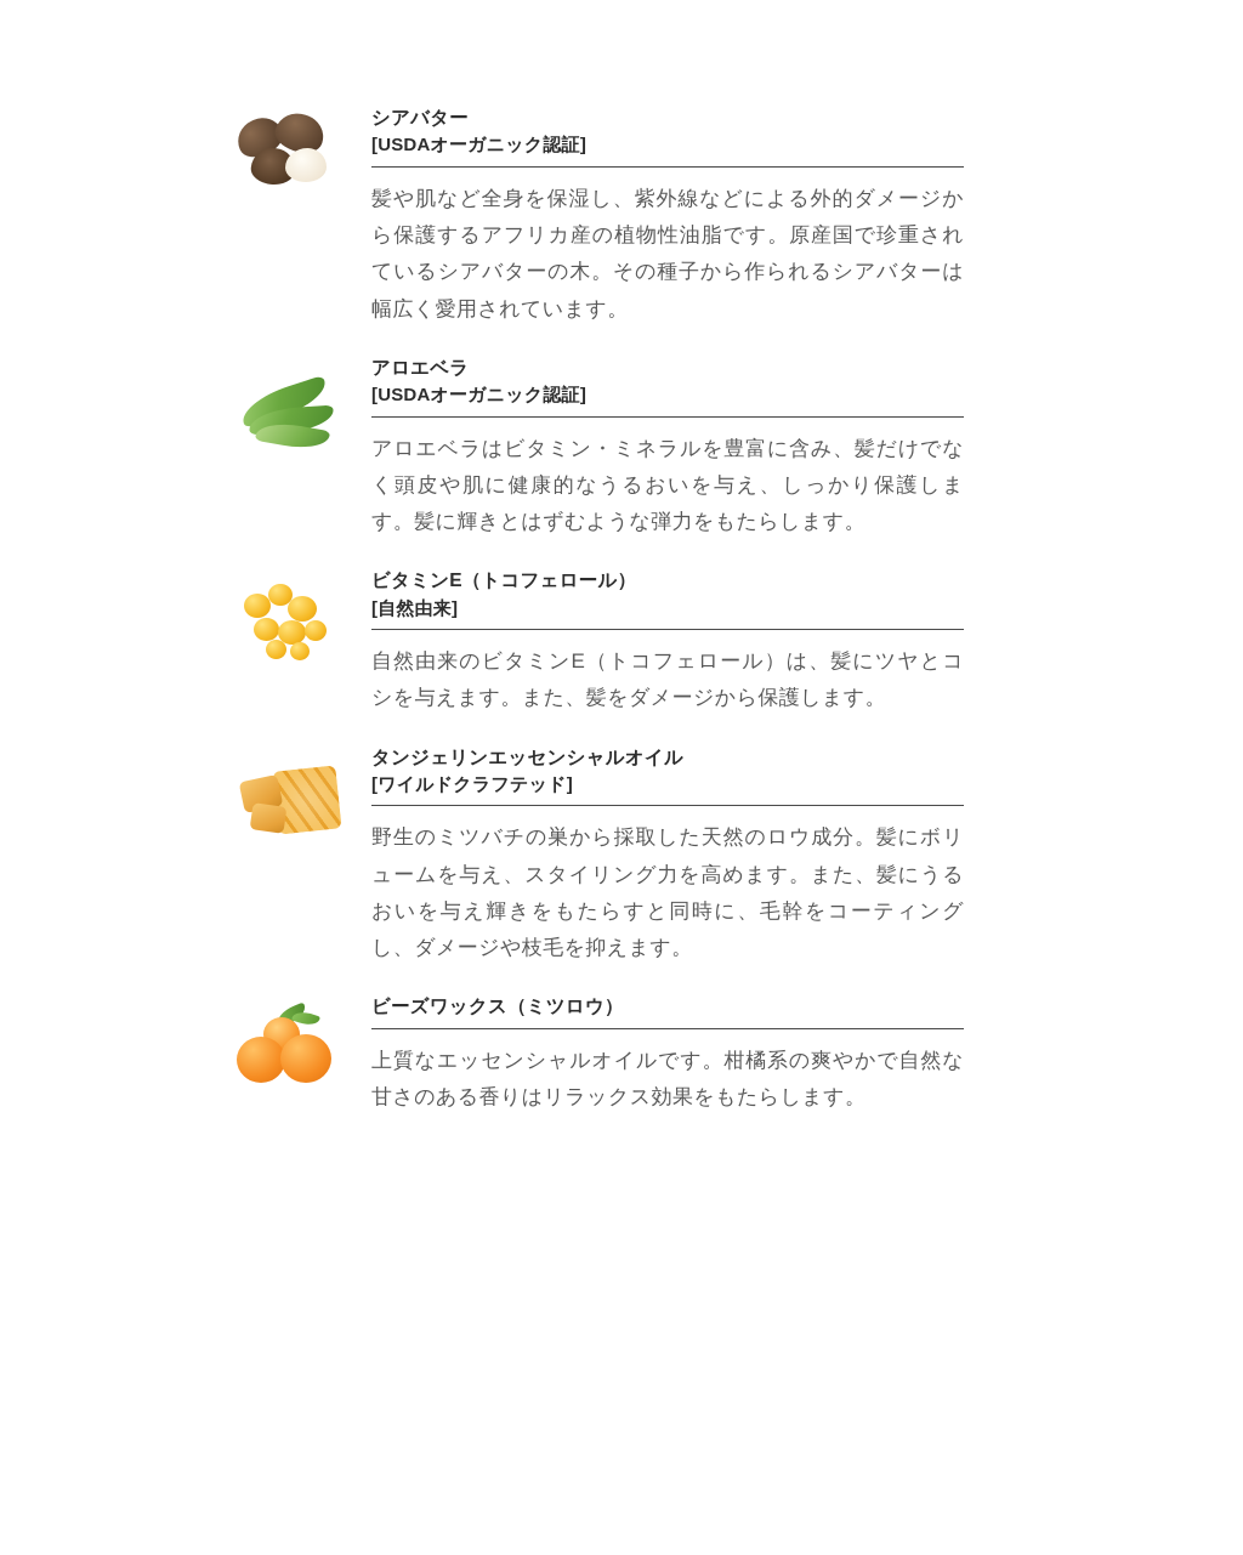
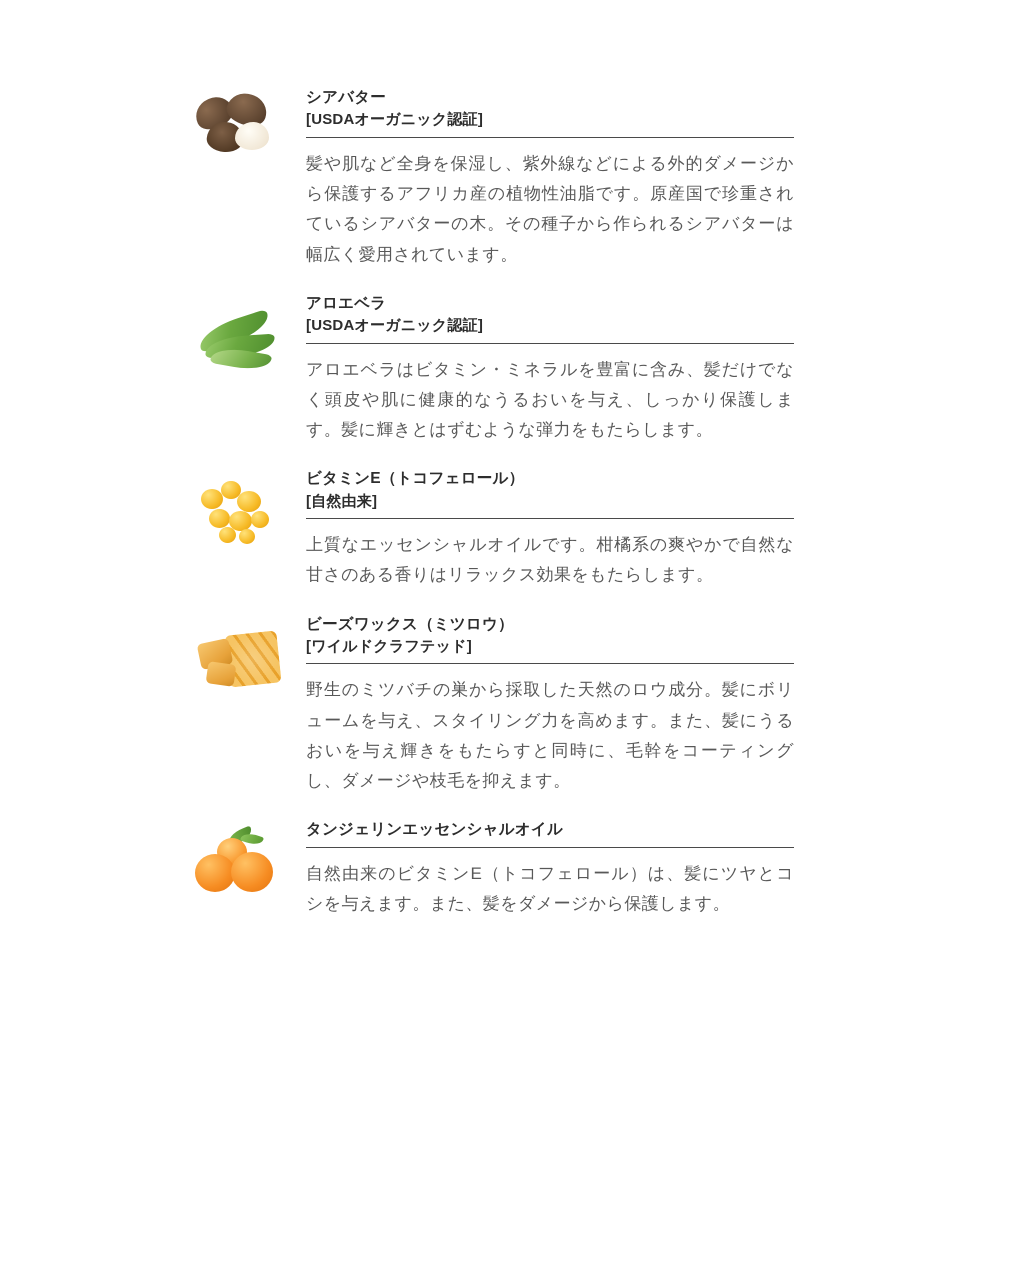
  シアバター
  [USDAオーガニック認証]
  髪や肌など全身を保湿し、紫外線などによる外的ダメージから保護するアフリカ産の植物性油脂です。原産国で珍重されているシアバターの木。その種子から作られるシアバターは幅広く愛用されています。
  アロエベラ
  [USDAオーガニック認証]
  アロエベラはビタミン・ミネラルを豊富に含み、髪だけでなく頭皮や肌に健康的なうるおいを与え、しっかり保護します。髪に輝きとはずむような弾力をもたらします。
  ビタミンE（トコフェロール）
  [自然由来]
- 自然由来のビタミンE（トコフェロール）は、髪にツヤとコシを与えます。また、髪をダメージから保護します。
+ 上質なエッセンシャルオイルです。柑橘系の爽やかで自然な甘さのある香りはリラックス効果をもたらします。
- タンジェリンエッセンシャルオイル
+ ビーズワックス（ミツロウ）
  [ワイルドクラフテッド]
  野生のミツバチの巣から採取した天然のロウ成分。髪にボリュームを与え、スタイリング力を高めます。また、髪にうるおいを与え輝きをもたらすと同時に、毛幹をコーティングし、ダメージや枝毛を抑えます。
- ビーズワックス（ミツロウ）
+ タンジェリンエッセンシャルオイル
- 上質なエッセンシャルオイルです。柑橘系の爽やかで自然な甘さのある香りはリラックス効果をもたらします。
+ 自然由来のビタミンE（トコフェロール）は、髪にツヤとコシを与えます。また、髪をダメージから保護します。
